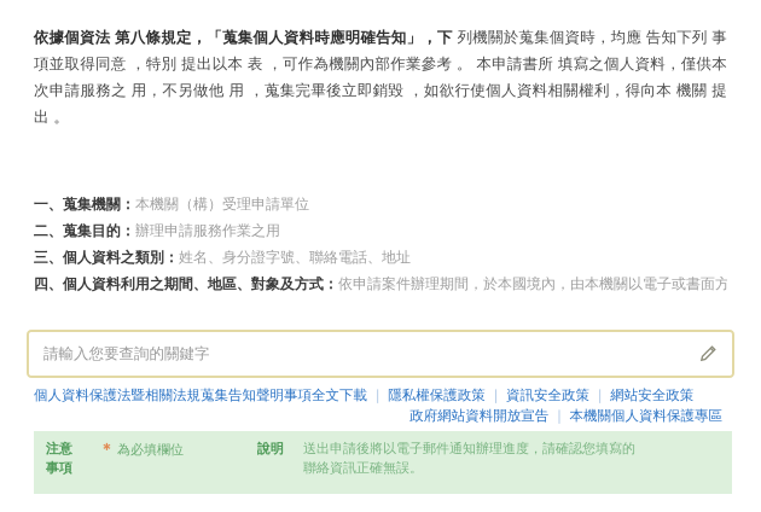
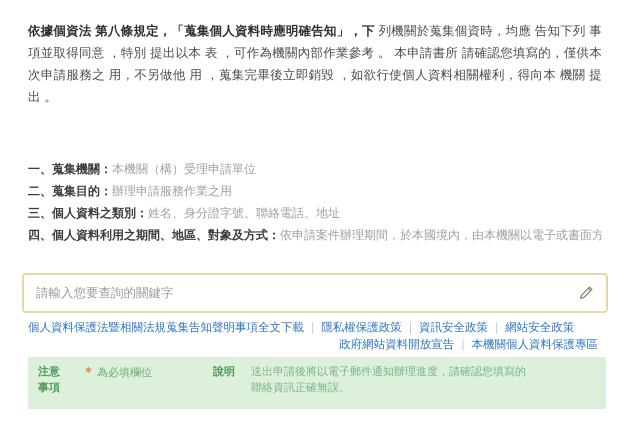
- 依據個資法 第八條規定，「蒐集個人資料時應明確告知」，下 列機關於蒐集個資時，均應 告知下列 事項並取得同意 ，特別 提出以本 表 ，可作為機關內部作業參考 。 本申請書所 填寫之個人資料，僅供本次申請服務之 用，不另做他 用 ，蒐集完畢後立即銷毀 ，如欲行使個人資料相關權利，得向本 機關 提出 。
+ 依據個資法 第八條規定，「蒐集個人資料時應明確告知」，下 列機關於蒐集個資時，均應 告知下列 事項並取得同意 ，特別 提出以本 表 ，可作為機關內部作業參考 。 本申請書所 請確認您填寫的，僅供本次申請服務之 用，不另做他 用 ，蒐集完畢後立即銷毀 ，如欲行使個人資料相關權利，得向本 機關 提出 。
  一、蒐集機關：本機關（構）受理申請單位
  二、蒐集目的：辦理申請服務作業之用
  三、個人資料之類別：姓名、身分證字號、聯絡電話、地址
  四、個人資料利用之期間、地區、對象及方式：依申請案件辦理期間，於本國境內，由本機關以電子或書面方
  請輸入您要查詢的關鍵字
  個人資料保護法暨相關法規蒐集告知聲明事項全文下載 ｜ 隱私權保護政策 ｜ 資訊安全政策 ｜ 網站安全政策
  政府網站資料開放宣告 ｜ 本機關個人資料保護專區
  注意
  事項
  ＊ 為必填欄位
  說明
  送出申請後將以電子郵件通知辦理進度，請確認您填寫的
  聯絡資訊正確無誤。
